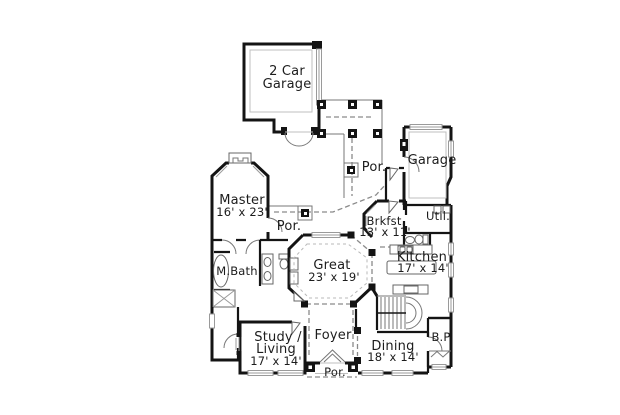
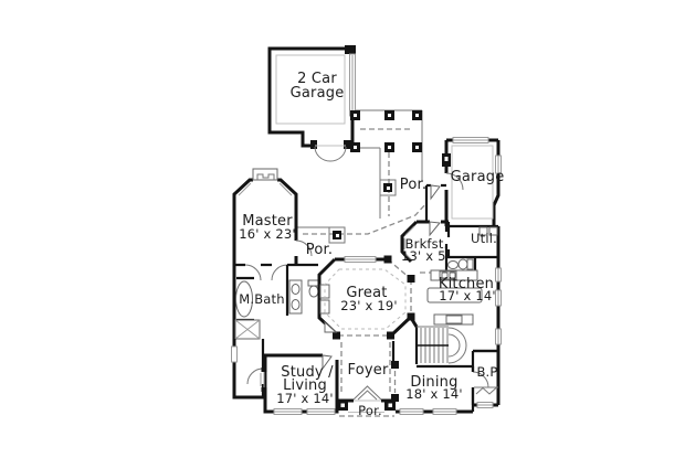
  2 Car
  Garage
  Master
  16' x 23'
  Por.
  Por.
  Garage
  Brkfst.
- 13' x 11'
+ 13' x 5'
  Util.
  M.Bath
  Great
  23' x 19'
  Kitchen
  17' x 14'
  Study /
  Living
  17' x 14'
  Foyer
  Por.
  Dining
  18' x 14'
  B.P
